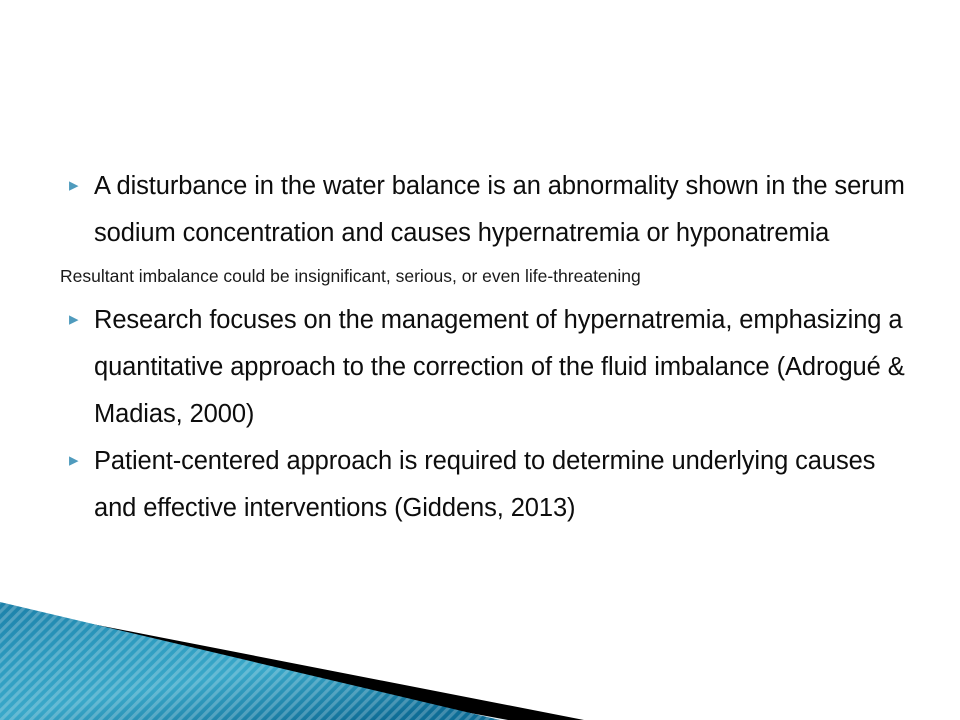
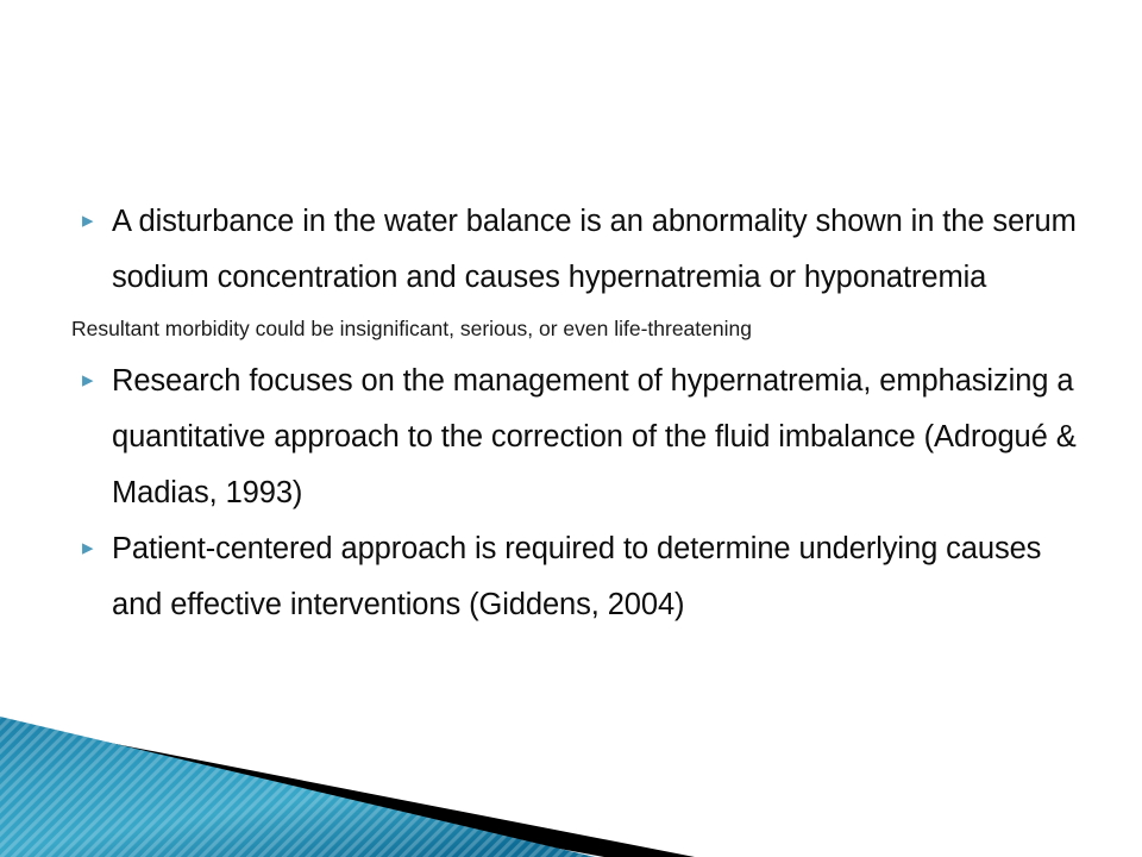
  ▸
  A disturbance in the water balance is an abnormality shown in the serum sodium concentration and causes hypernatremia or hyponatremia
- Resultant imbalance could be insignificant, serious, or even life-threatening
+ Resultant morbidity could be insignificant, serious, or even life-threatening
  ▸
- Research focuses on the management of hypernatremia, emphasizing a quantitative approach to the correction of the fluid imbalance (Adrogué & Madias, 2000)
+ Research focuses on the management of hypernatremia, emphasizing a quantitative approach to the correction of the fluid imbalance (Adrogué & Madias, 1993)
  ▸
- Patient-centered approach is required to determine underlying causes and effective interventions (Giddens, 2013)
+ Patient-centered approach is required to determine underlying causes and effective interventions (Giddens, 2004)
